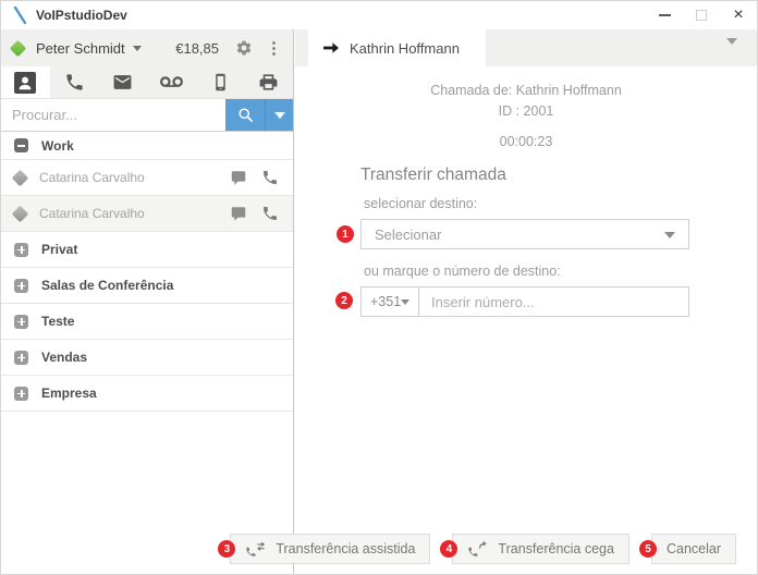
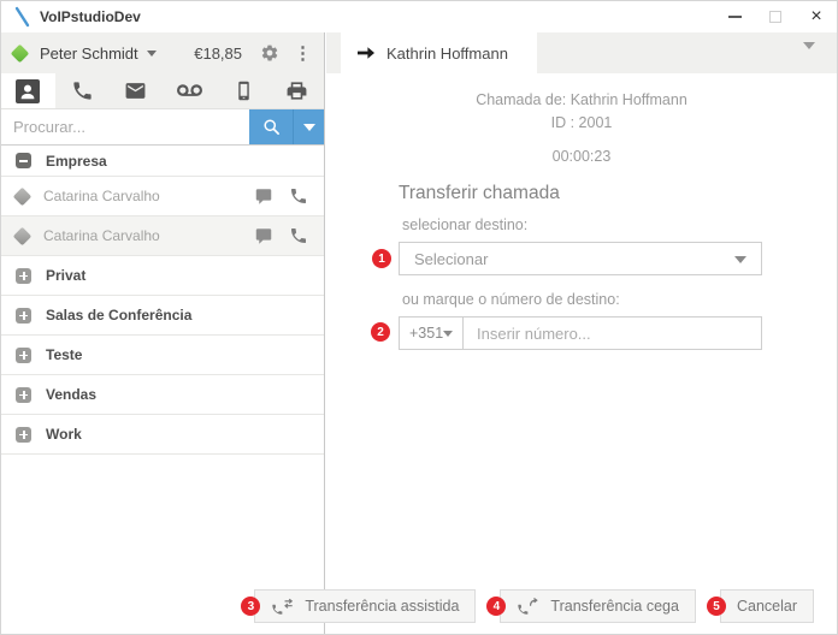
  VoIPstudioDev
  ×
  Peter Schmidt
  €18,85
  ⋮
  Procurar...
- Work
+ Empresa
  Catarina Carvalho
  Catarina Carvalho
  Privat
  Salas de Conferência
  Teste
  Vendas
- Empresa
+ Work
  Kathrin Hoffmann
  Chamada de: Kathrin Hoffmann
  ID : 2001
  00:00:23
  Transferir chamada
  selecionar destino:
  1
  Selecionar
  ou marque o número de destino:
  2
  +351
  Inserir número...
  3
  Transferência assistida
  4
  Transferência cega
  5
  Cancelar
